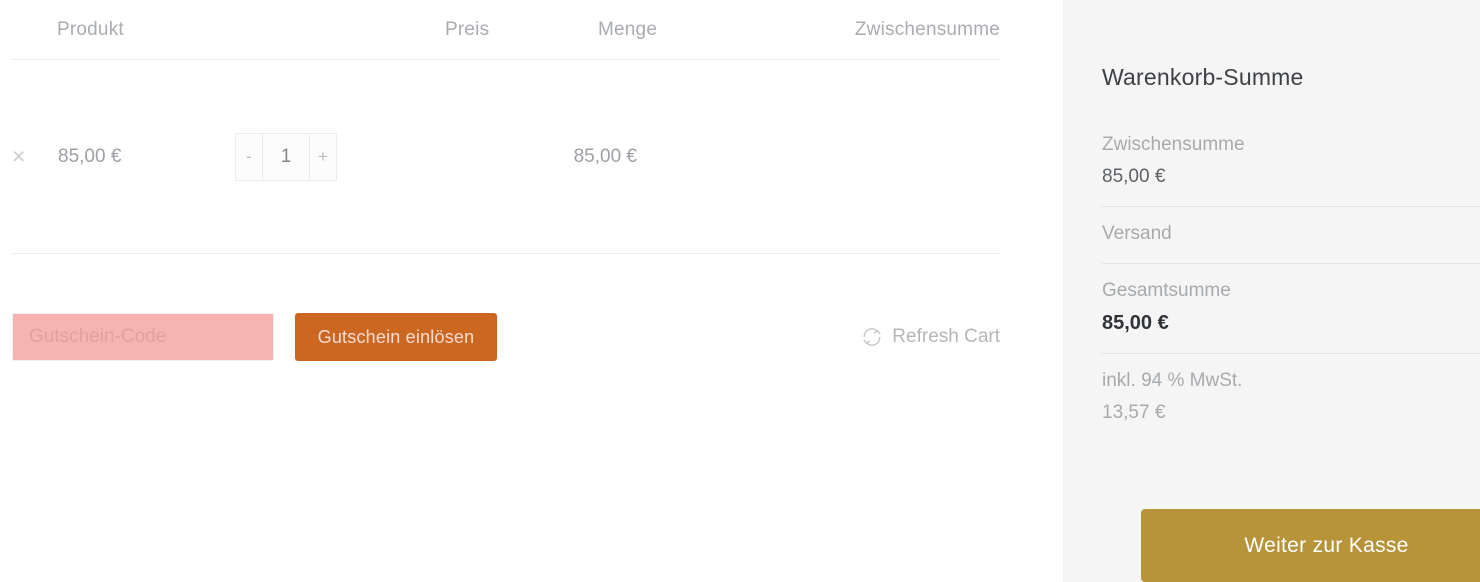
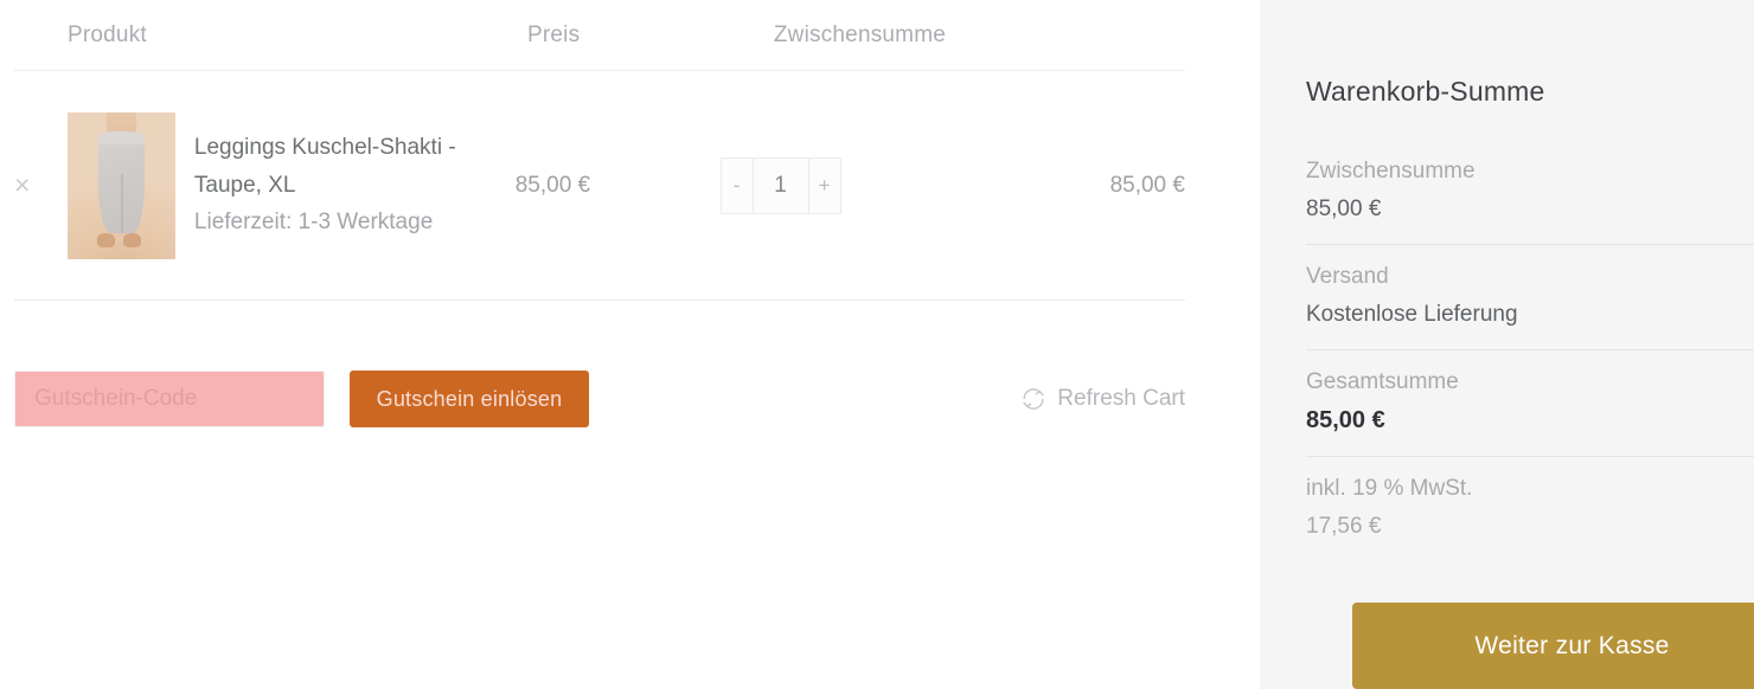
  Produkt
  Preis
- Menge
  Zwischensumme
  ×
+ Leggings Kuschel-Shakti - Taupe, XL
+ Lieferzeit: 1-3 Werktage
  85,00 €
  -
  1
  +
  85,00 €
  Gutschein einlösen
  Refresh Cart
  Warenkorb-Summe
  Zwischensumme
  85,00 €
  Versand
+ Kostenlose Lieferung
  Gesamtsumme
  85,00 €
- inkl. 94 % MwSt.
+ inkl. 19 % MwSt.
- 13,57 €
+ 17,56 €
  Weiter zur Kasse
